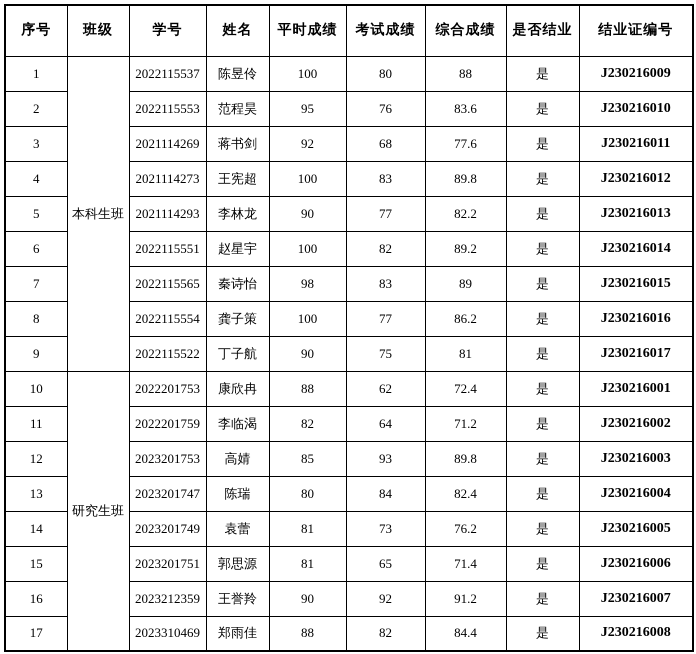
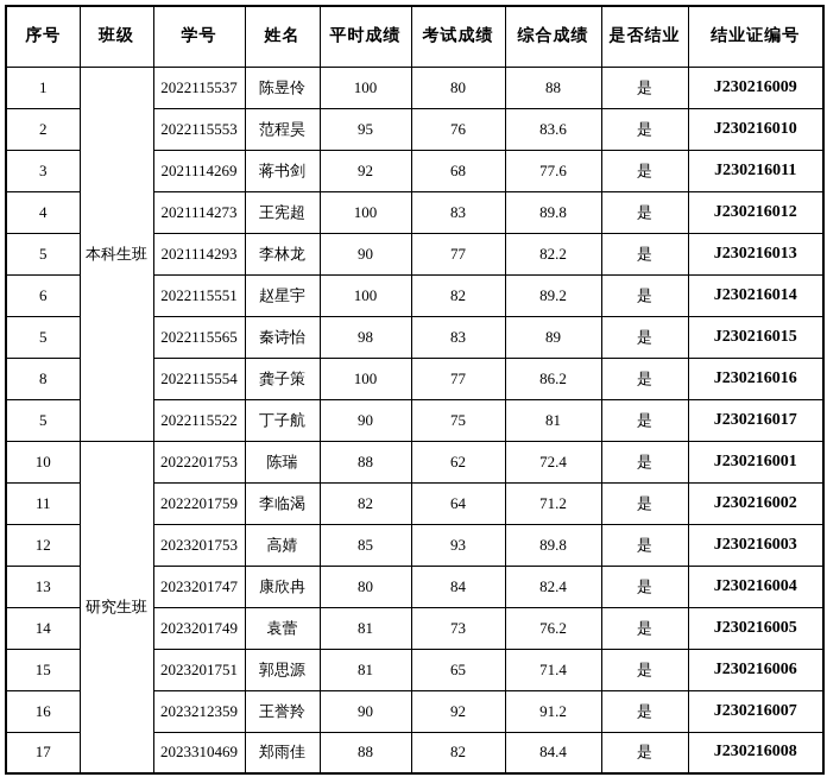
  序号	班级	学号	姓名	平时成绩	考试成绩	综合成绩	是否结业	结业证编号
  1	本科生班	2022115537	陈昱伶	100	80	88	是	J230216009
  2	2022115553	范程昊	95	76	83.6	是	J230216010
  3	2021114269	蒋书剑	92	68	77.6	是	J230216011
  4	2021114273	王宪超	100	83	89.8	是	J230216012
  5	2021114293	李林龙	90	77	82.2	是	J230216013
  6	2022115551	赵星宇	100	82	89.2	是	J230216014
- 7	2022115565	秦诗怡	98	83	89	是	J230216015
+ 5	2022115565	秦诗怡	98	83	89	是	J230216015
  8	2022115554	龚子策	100	77	86.2	是	J230216016
- 9	2022115522	丁子航	90	75	81	是	J230216017
+ 5	2022115522	丁子航	90	75	81	是	J230216017
- 10	研究生班	2022201753	康欣冉	88	62	72.4	是	J230216001
+ 10	研究生班	2022201753	陈瑞	88	62	72.4	是	J230216001
  11	2022201759	李临渴	82	64	71.2	是	J230216002
  12	2023201753	高婧	85	93	89.8	是	J230216003
- 13	2023201747	陈瑞	80	84	82.4	是	J230216004
+ 13	2023201747	康欣冉	80	84	82.4	是	J230216004
  14	2023201749	袁蕾	81	73	76.2	是	J230216005
  15	2023201751	郭思源	81	65	71.4	是	J230216006
  16	2023212359	王誉羚	90	92	91.2	是	J230216007
  17	2023310469	郑雨佳	88	82	84.4	是	J230216008
